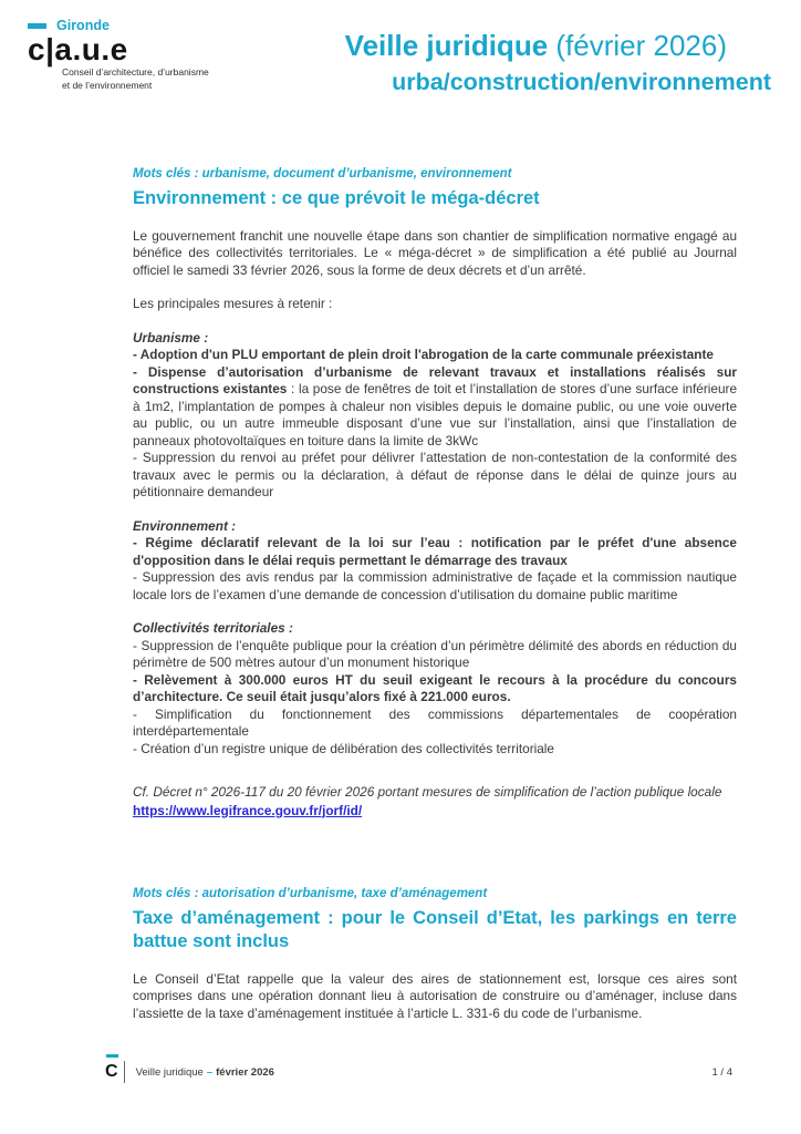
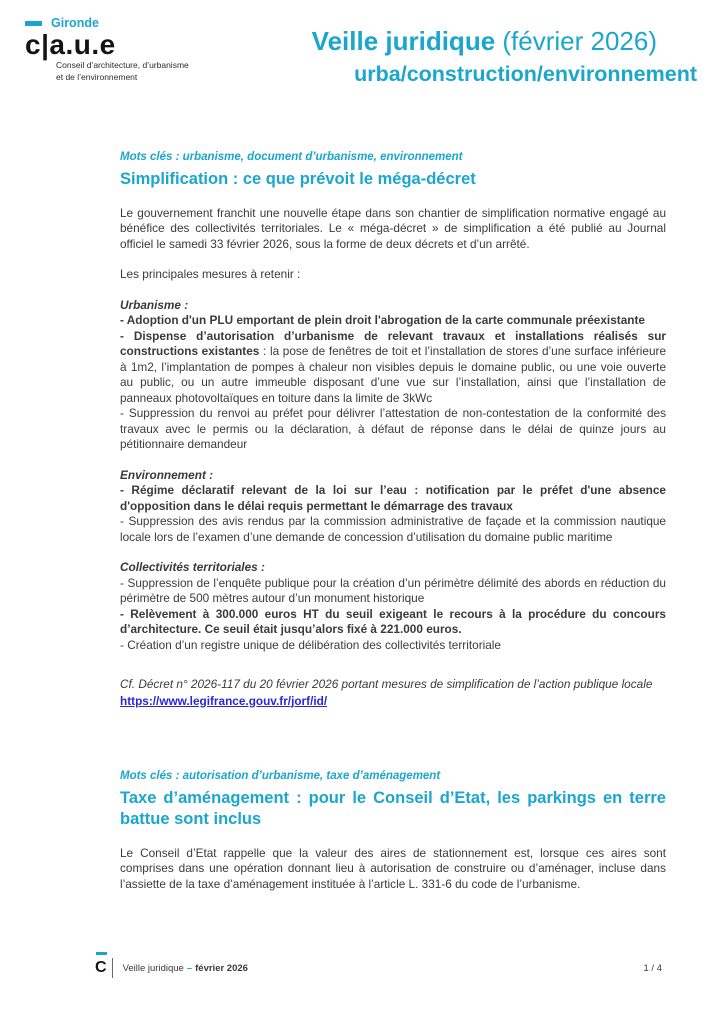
  Gironde
  c|a.u.e
  Conseil d’architecture, d’urbanisme
  et de l’environnement
  Veille juridique (février 2026)
  urba/construction/environnement
  Mots clés : urbanisme, document d’urbanisme, environnement
- Environnement : ce que prévoit le méga-décret
+ Simplification : ce que prévoit le méga-décret
  Le gouvernement franchit une nouvelle étape dans son chantier de simplification normative engagé au bénéfice des collectivités territoriales. Le « méga-décret » de simplification a été publié au Journal officiel le samedi 33 février 2026, sous la forme de deux décrets et d’un arrêté.
  Les principales mesures à retenir :
  Urbanisme :
  - Adoption d'un PLU emportant de plein droit l'abrogation de la carte communale préexistante
  - Dispense d’autorisation d’urbanisme de relevant travaux et installations réalisés sur constructions existantes : la pose de fenêtres de toit et l’installation de stores d’une surface inférieure à 1m2, l’implantation de pompes à chaleur non visibles depuis le domaine public, ou une voie ouverte au public, ou un autre immeuble disposant d’une vue sur l’installation, ainsi que l’installation de panneaux photovoltaïques en toiture dans la limite de 3kWc
  - Suppression du renvoi au préfet pour délivrer l’attestation de non-contestation de la conformité des travaux avec le permis ou la déclaration, à défaut de réponse dans le délai de quinze jours au pétitionnaire demandeur
  Environnement :
  - Régime déclaratif relevant de la loi sur l’eau : notification par le préfet d'une absence d'opposition dans le délai requis permettant le démarrage des travaux
  - Suppression des avis rendus par la commission administrative de façade et la commission nautique locale lors de l’examen d’une demande de concession d’utilisation du domaine public maritime
  Collectivités territoriales :
  - Suppression de l’enquête publique pour la création d’un périmètre délimité des abords en réduction du périmètre de 500 mètres autour d’un monument historique
  - Relèvement à 300.000 euros HT du seuil exigeant le recours à la procédure du concours d’architecture. Ce seuil était jusqu’alors fixé à 221.000 euros.
- - Simplification du fonctionnement des commissions départementales de coopération interdépartementale
  - Création d’un registre unique de délibération des collectivités territoriale
  Cf. Décret n° 2026-117 du 20 février 2026 portant mesures de simplification de l’action publique locale
  https://www.legifrance.gouv.fr/jorf/id/
  Mots clés : autorisation d’urbanisme, taxe d’aménagement
  Taxe d’aménagement : pour le Conseil d’Etat, les parkings en terre battue sont inclus
  Le Conseil d’Etat rappelle que la valeur des aires de stationnement est, lorsque ces aires sont comprises dans une opération donnant lieu à autorisation de construire ou d’aménager, incluse dans l’assiette de la taxe d’aménagement instituée à l’article L. 331-6 du code de l’urbanisme.
  C
  Veille juridique – février 2026
  1 / 4
